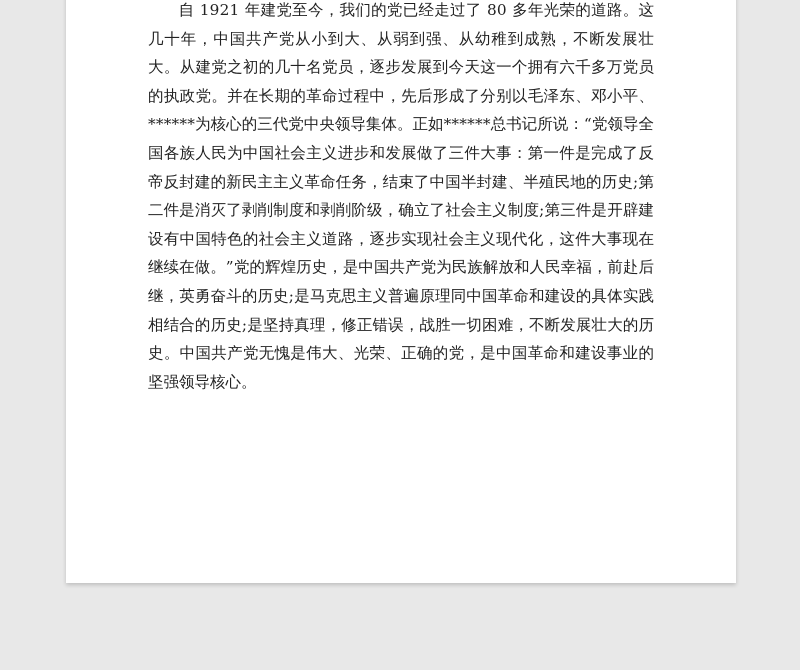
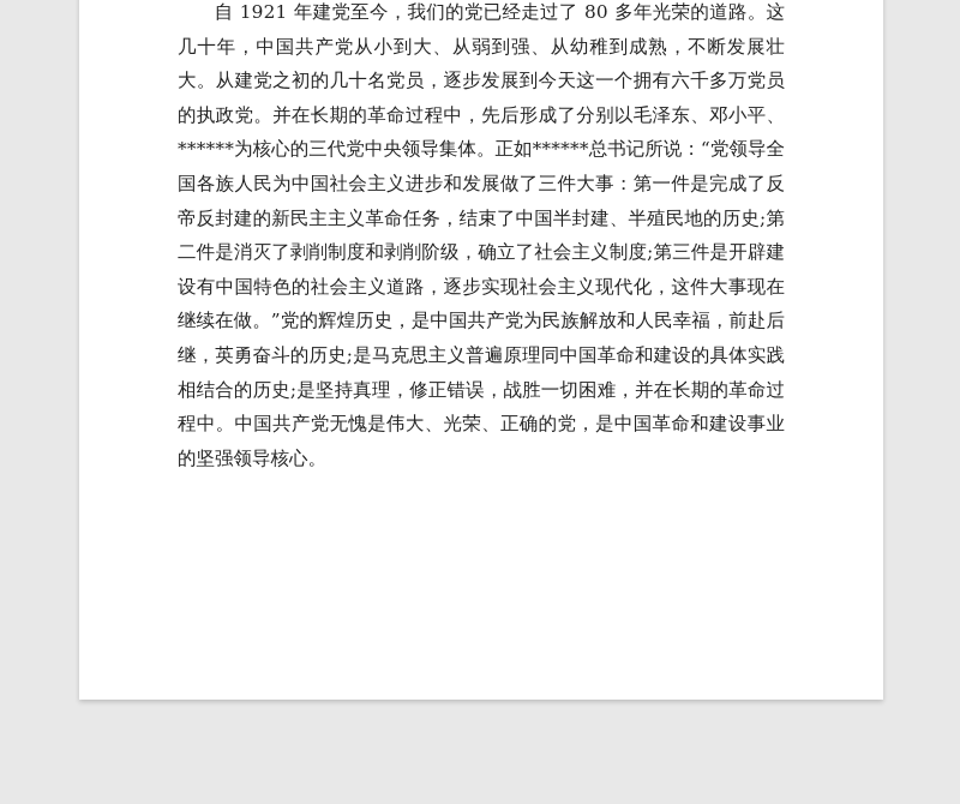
- 自 1921 年建党至今，我们的党已经走过了 80 多年光荣的道路。这几十年，中国共产党从小到大、从弱到强、从幼稚到成熟，不断发展壮大。从建党之初的几十名党员，逐步发展到今天这一个拥有六千多万党员的执政党。并在长期的革命过程中，先后形成了分别以毛泽东、邓小平、******为核心的三代党中央领导集体。正如******总书记所说：“党领导全国各族人民为中国社会主义进步和发展做了三件大事：第一件是完成了反帝反封建的新民主主义革命任务，结束了中国半封建、半殖民地的历史;第二件是消灭了剥削制度和剥削阶级，确立了社会主义制度;第三件是开辟建设有中国特色的社会主义道路，逐步实现社会主义现代化，这件大事现在继续在做。”党的辉煌历史，是中国共产党为民族解放和人民幸福，前赴后继，英勇奋斗的历史;是马克思主义普遍原理同中国革命和建设的具体实践相结合的历史;是坚持真理，修正错误，战胜一切困难，不断发展壮大的历史。中国共产党无愧是伟大、光荣、正确的党，是中国革命和建设事业的坚强领导核心。
+ 自 1921 年建党至今，我们的党已经走过了 80 多年光荣的道路。这几十年，中国共产党从小到大、从弱到强、从幼稚到成熟，不断发展壮大。从建党之初的几十名党员，逐步发展到今天这一个拥有六千多万党员的执政党。并在长期的革命过程中，先后形成了分别以毛泽东、邓小平、******为核心的三代党中央领导集体。正如******总书记所说：“党领导全国各族人民为中国社会主义进步和发展做了三件大事：第一件是完成了反帝反封建的新民主主义革命任务，结束了中国半封建、半殖民地的历史;第二件是消灭了剥削制度和剥削阶级，确立了社会主义制度;第三件是开辟建设有中国特色的社会主义道路，逐步实现社会主义现代化，这件大事现在继续在做。”党的辉煌历史，是中国共产党为民族解放和人民幸福，前赴后继，英勇奋斗的历史;是马克思主义普遍原理同中国革命和建设的具体实践相结合的历史;是坚持真理，修正错误，战胜一切困难，并在长期的革命过程中。中国共产党无愧是伟大、光荣、正确的党，是中国革命和建设事业的坚强领导核心。
